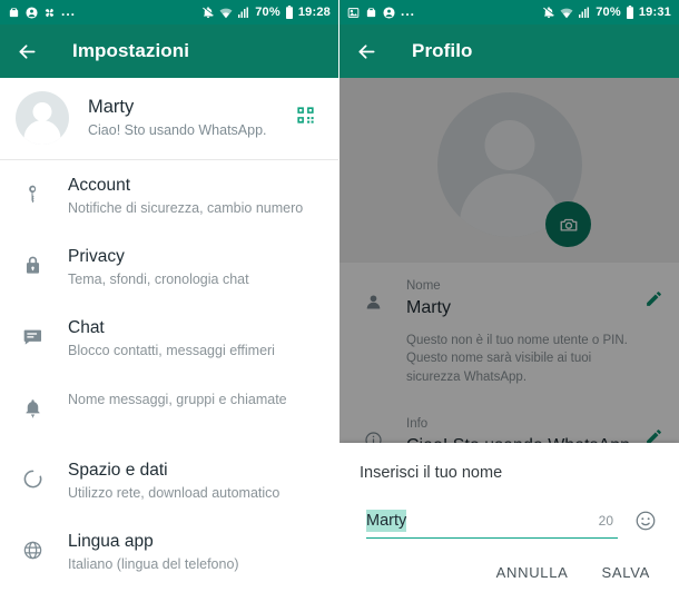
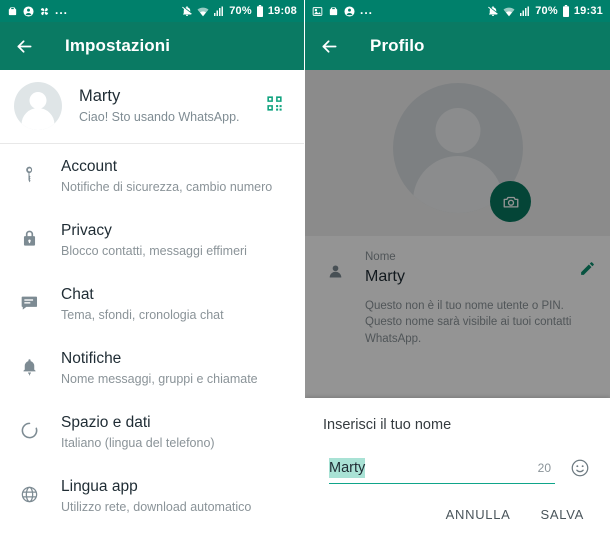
  ...
  70%
- 19:28
+ 19:08
  Impostazioni
  Marty
  Ciao! Sto usando WhatsApp.
  Account
  Notifiche di sicurezza, cambio numero
  Privacy
- Tema, sfondi, cronologia chat
+ Blocco contatti, messaggi effimeri
  Chat
- Blocco contatti, messaggi effimeri
+ Tema, sfondi, cronologia chat
+ Notifiche
  Nome messaggi, gruppi e chiamate
  Spazio e dati
- Utilizzo rete, download automatico
+ Italiano (lingua del telefono)
  Lingua app
- Italiano (lingua del telefono)
+ Utilizzo rete, download automatico
  ...
  70%
  19:31
  Profilo
  Nome
  Marty
- Questo non è il tuo nome utente o PIN. Questo nome sarà visibile ai tuoi sicurezza WhatsApp.
+ Questo non è il tuo nome utente o PIN. Questo nome sarà visibile ai tuoi contatti WhatsApp.
- Info
  Inserisci il tuo nome
  Marty
  20
  ANNULLA
  SALVA
